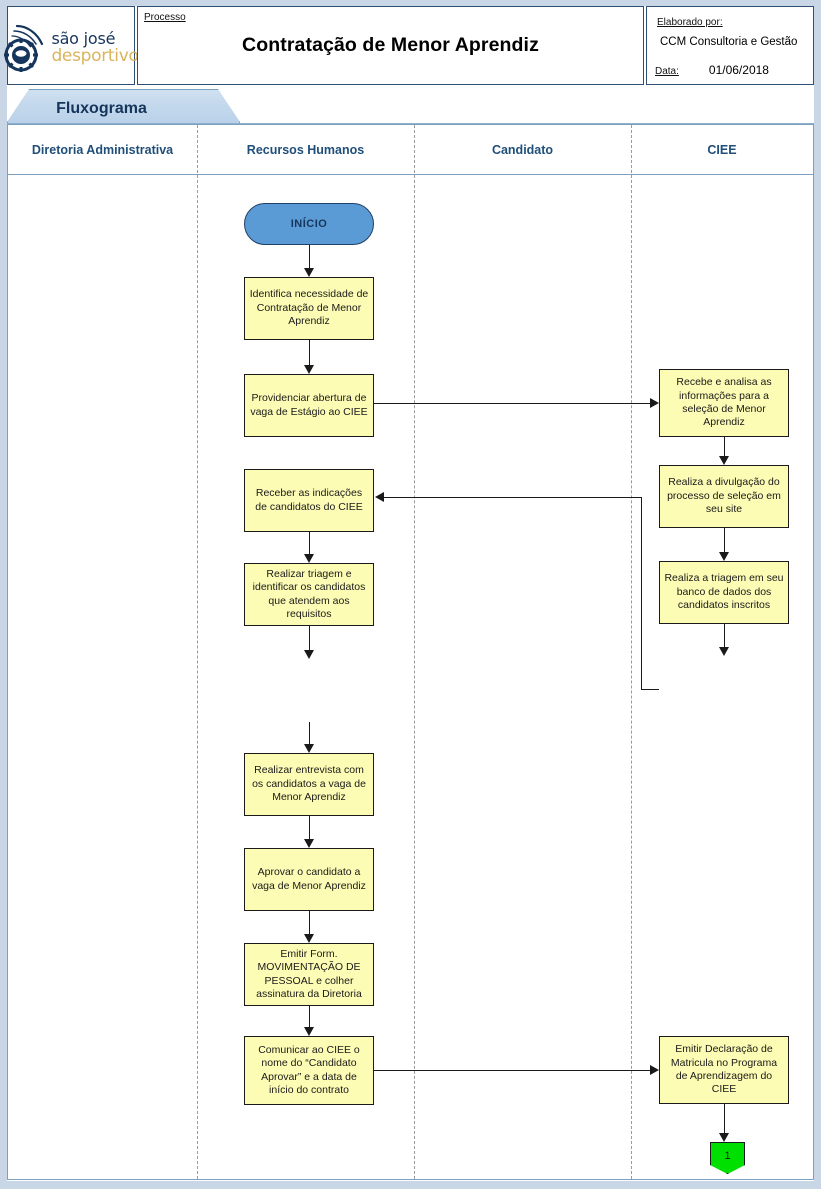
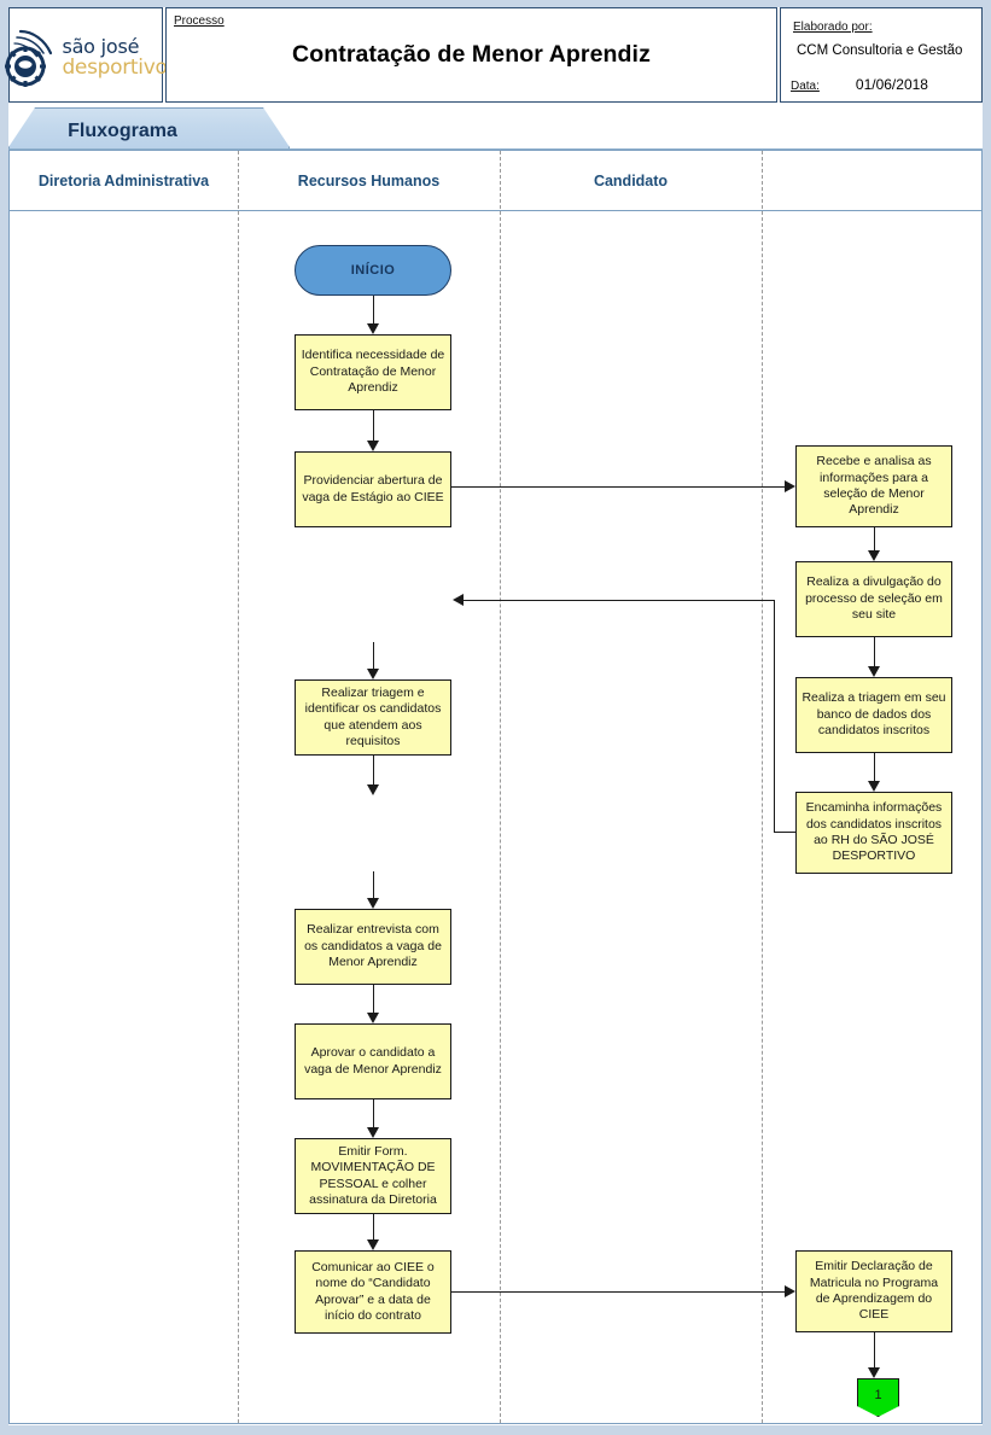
  são josé
  desportivo
  Processo
  Contratação de Menor Aprendiz
  Elaborado por:
  CCM Consultoria e Gestão
  Data:
  01/06/2018
  Fluxograma
  Diretoria Administrativa
  Recursos Humanos
  Candidato
- CIEE
  INÍCIO
  Identifica necessidade de Contratação de Menor Aprendiz
  Providenciar abertura de vaga de Estágio ao CIEE
- Receber as indicações de candidatos do CIEE
  Realizar triagem e identificar os candidatos que atendem aos requisitos
  Realizar entrevista com os candidatos a vaga de Menor Aprendiz
  Aprovar o candidato a vaga de Menor Aprendiz
  Emitir Form. MOVIMENTAÇÃO DE PESSOAL e colher assinatura da Diretoria
  Comunicar ao CIEE o nome do “Candidato Aprovar” e a data de início do contrato
  Recebe e analisa as informações para a seleção de Menor Aprendiz
  Realiza a divulgação do processo de seleção em seu site
  Realiza a triagem em seu banco de dados dos candidatos inscritos
+ Encaminha informações dos candidatos inscritos ao RH do SÃO JOSÉ DESPORTIVO
  Emitir Declaração de Matricula no Programa de Aprendizagem do CIEE
  1
